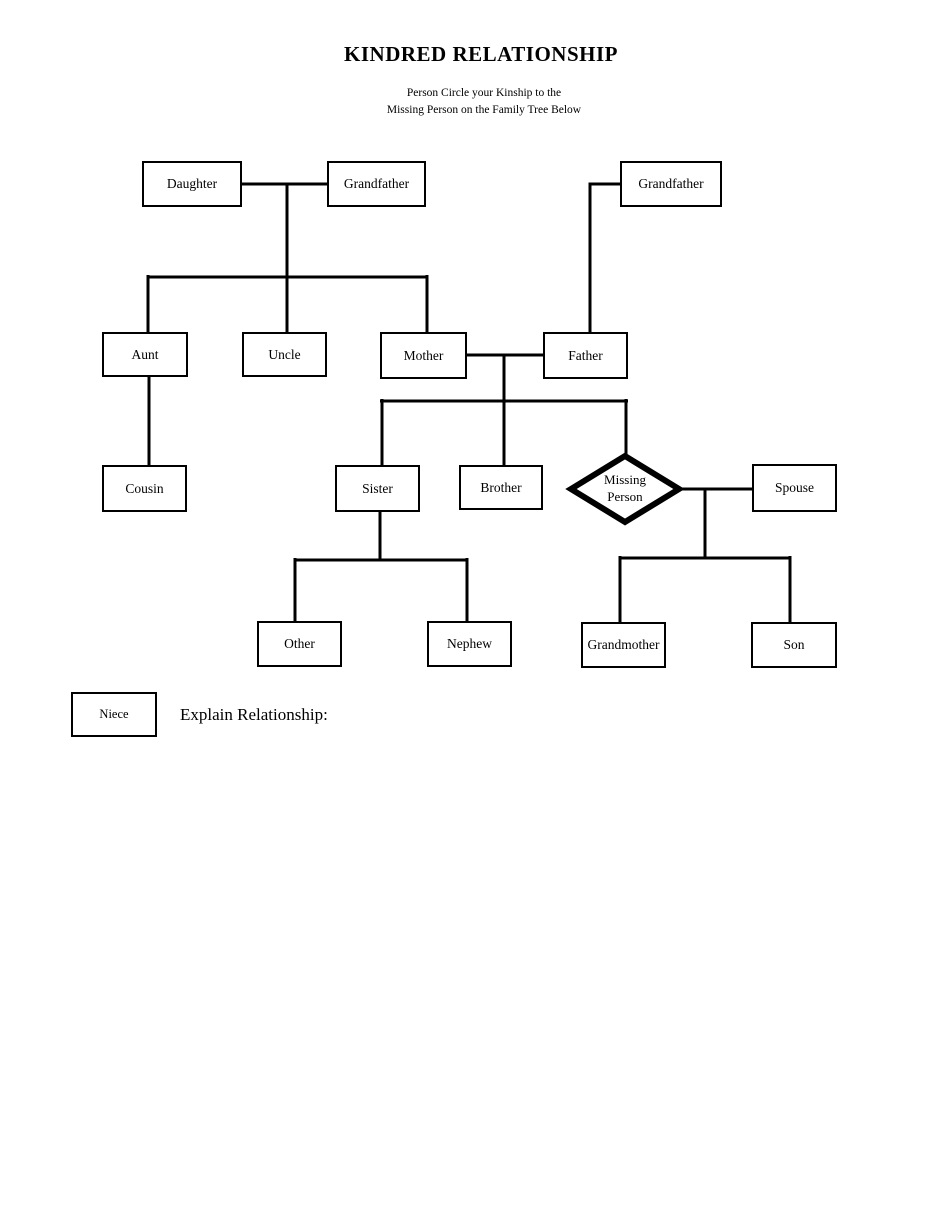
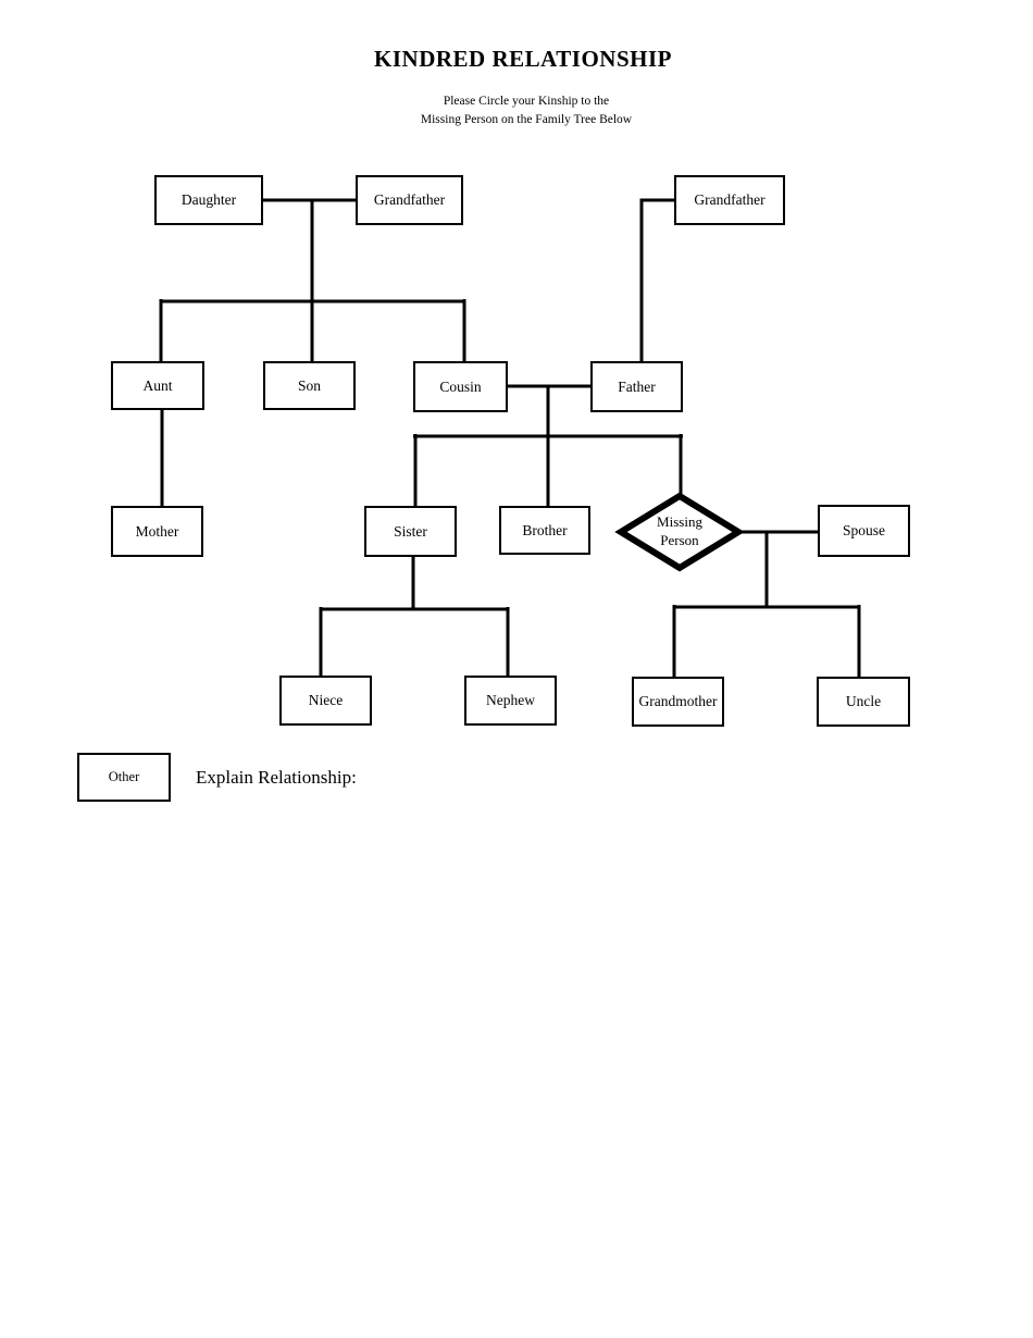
  KINDRED RELATIONSHIP
- Person Circle your Kinship to the
+ Please Circle your Kinship to the
  Missing Person on the Family Tree Below
  Daughter
  Grandfather
  Grandfather
  Aunt
- Uncle
+ Son
- Mother
+ Cousin
  Father
- Cousin
+ Mother
  Sister
  Brother
  Missing Person
  Spouse
- Other
+ Niece
  Nephew
  Grandmother
- Son
+ Uncle
- Niece
+ Other
  Explain Relationship:
